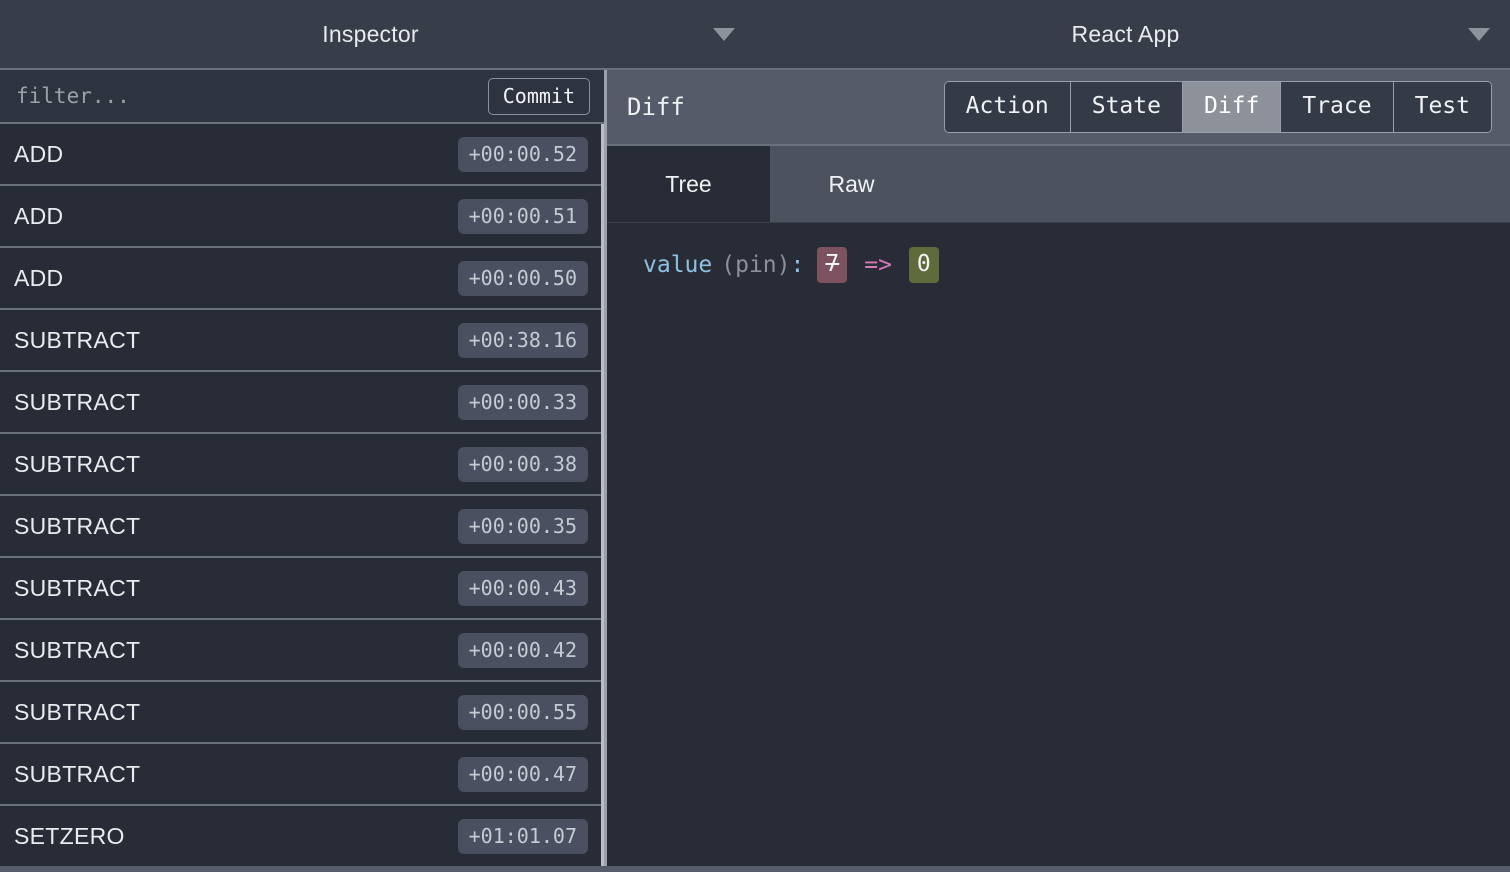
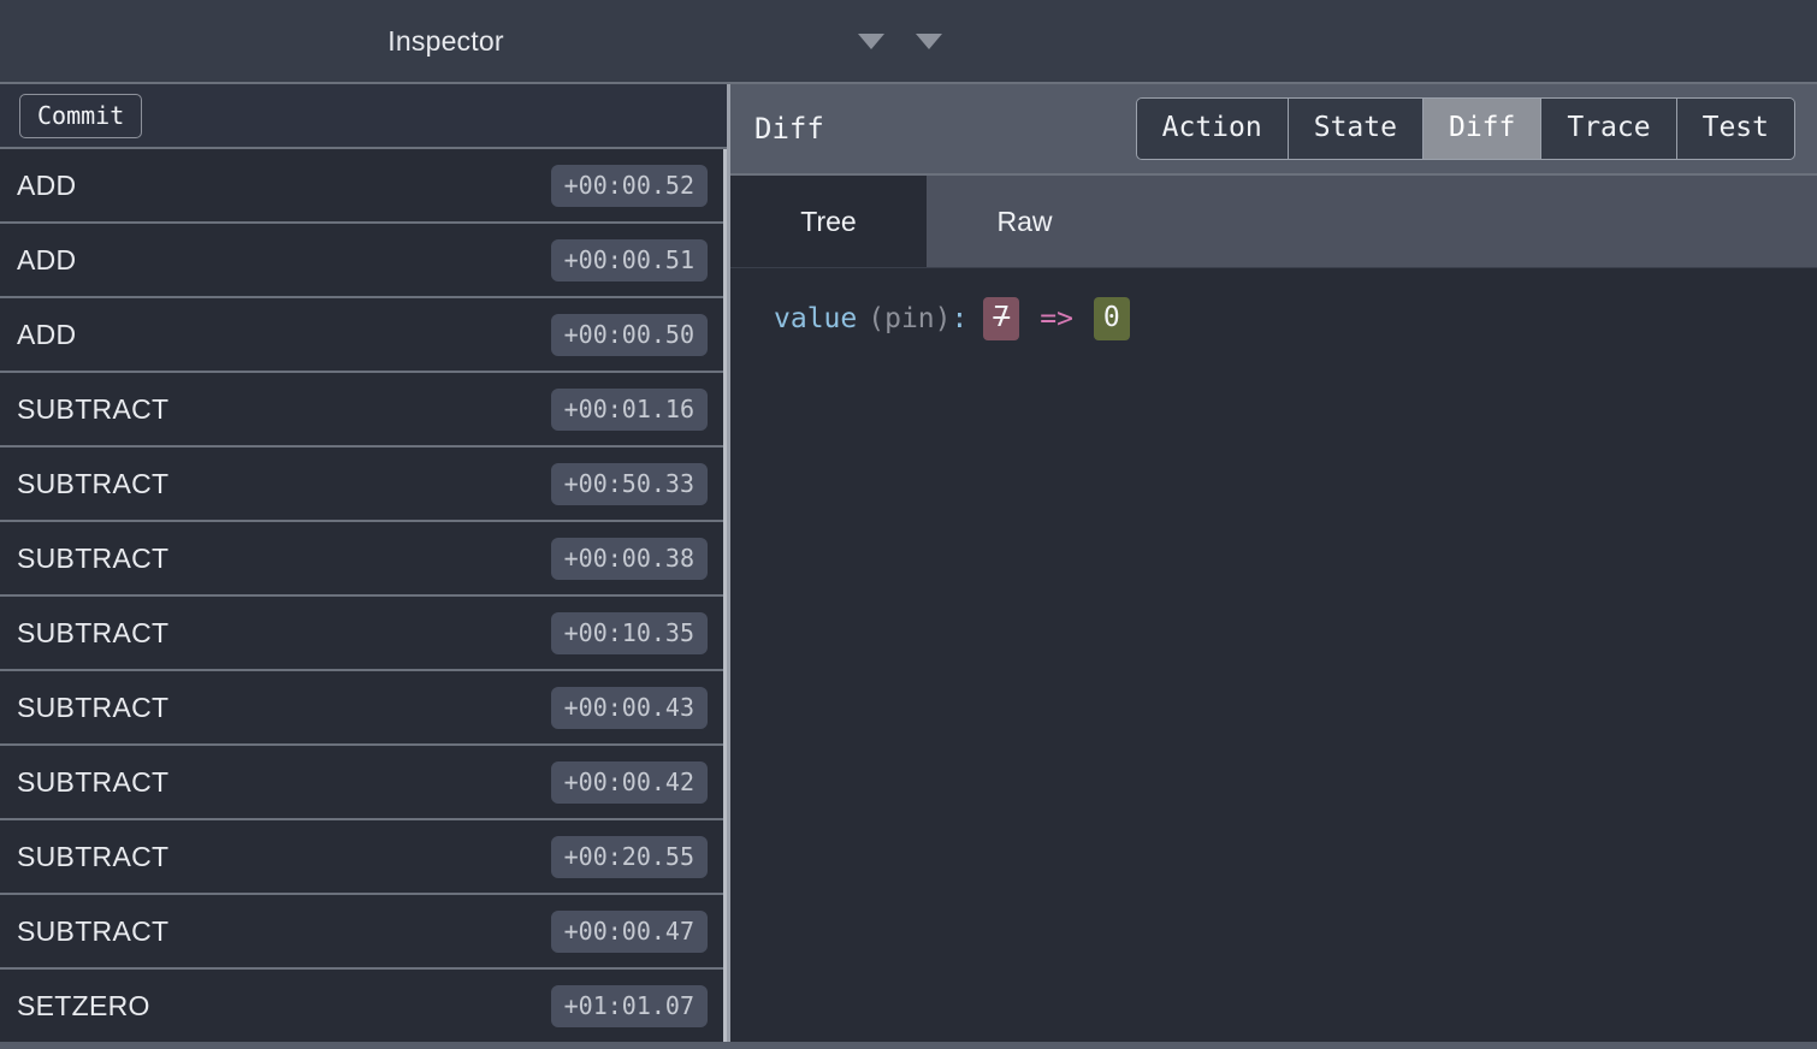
  Inspector
- React App
- filter...
  Commit
  ADD
  +00:00.52
  ADD
  +00:00.51
  ADD
  +00:00.50
  SUBTRACT
- +00:38.16
+ +00:01.16
  SUBTRACT
- +00:00.33
+ +00:50.33
  SUBTRACT
  +00:00.38
  SUBTRACT
- +00:00.35
+ +00:10.35
  SUBTRACT
  +00:00.43
  SUBTRACT
  +00:00.42
  SUBTRACT
- +00:00.55
+ +00:20.55
  SUBTRACT
  +00:00.47
  SETZERO
  +01:01.07
  Diff
  Action
  State
  Diff
  Trace
  Test
  Tree
  Raw
  value
  (pin)
  :
  7
  =>
  0
